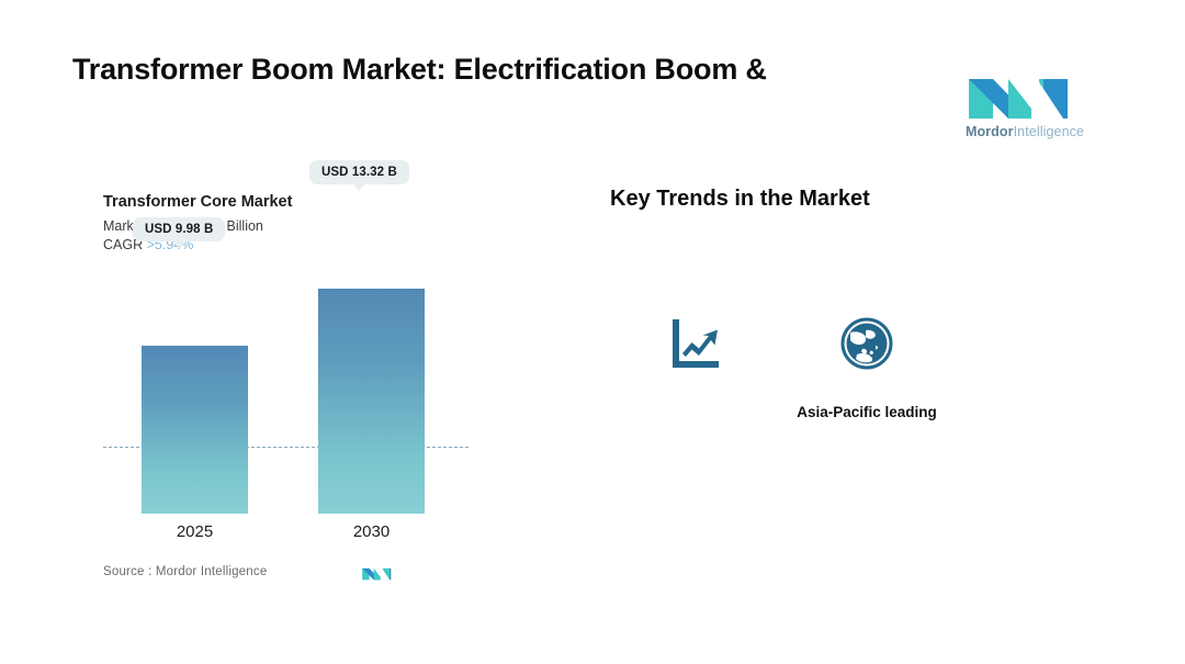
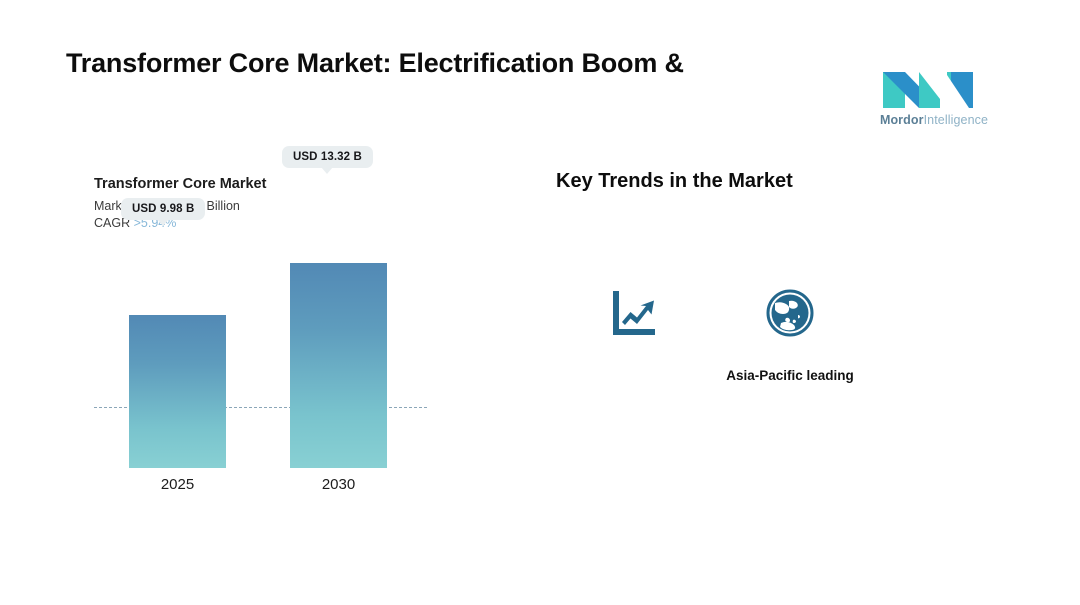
- Transformer Boom Market: Electrification Boom &
+ Transformer Core Market: Electrification Boom &
  MordorIntelligence
  Transformer Core Market
  CAGR >5.9%
  USD 9.98 B
  USD 13.32 B
  2025
  2030
- Source : Mordor Intelligence
  Key Trends in the Market
  Asia-Pacific leading
